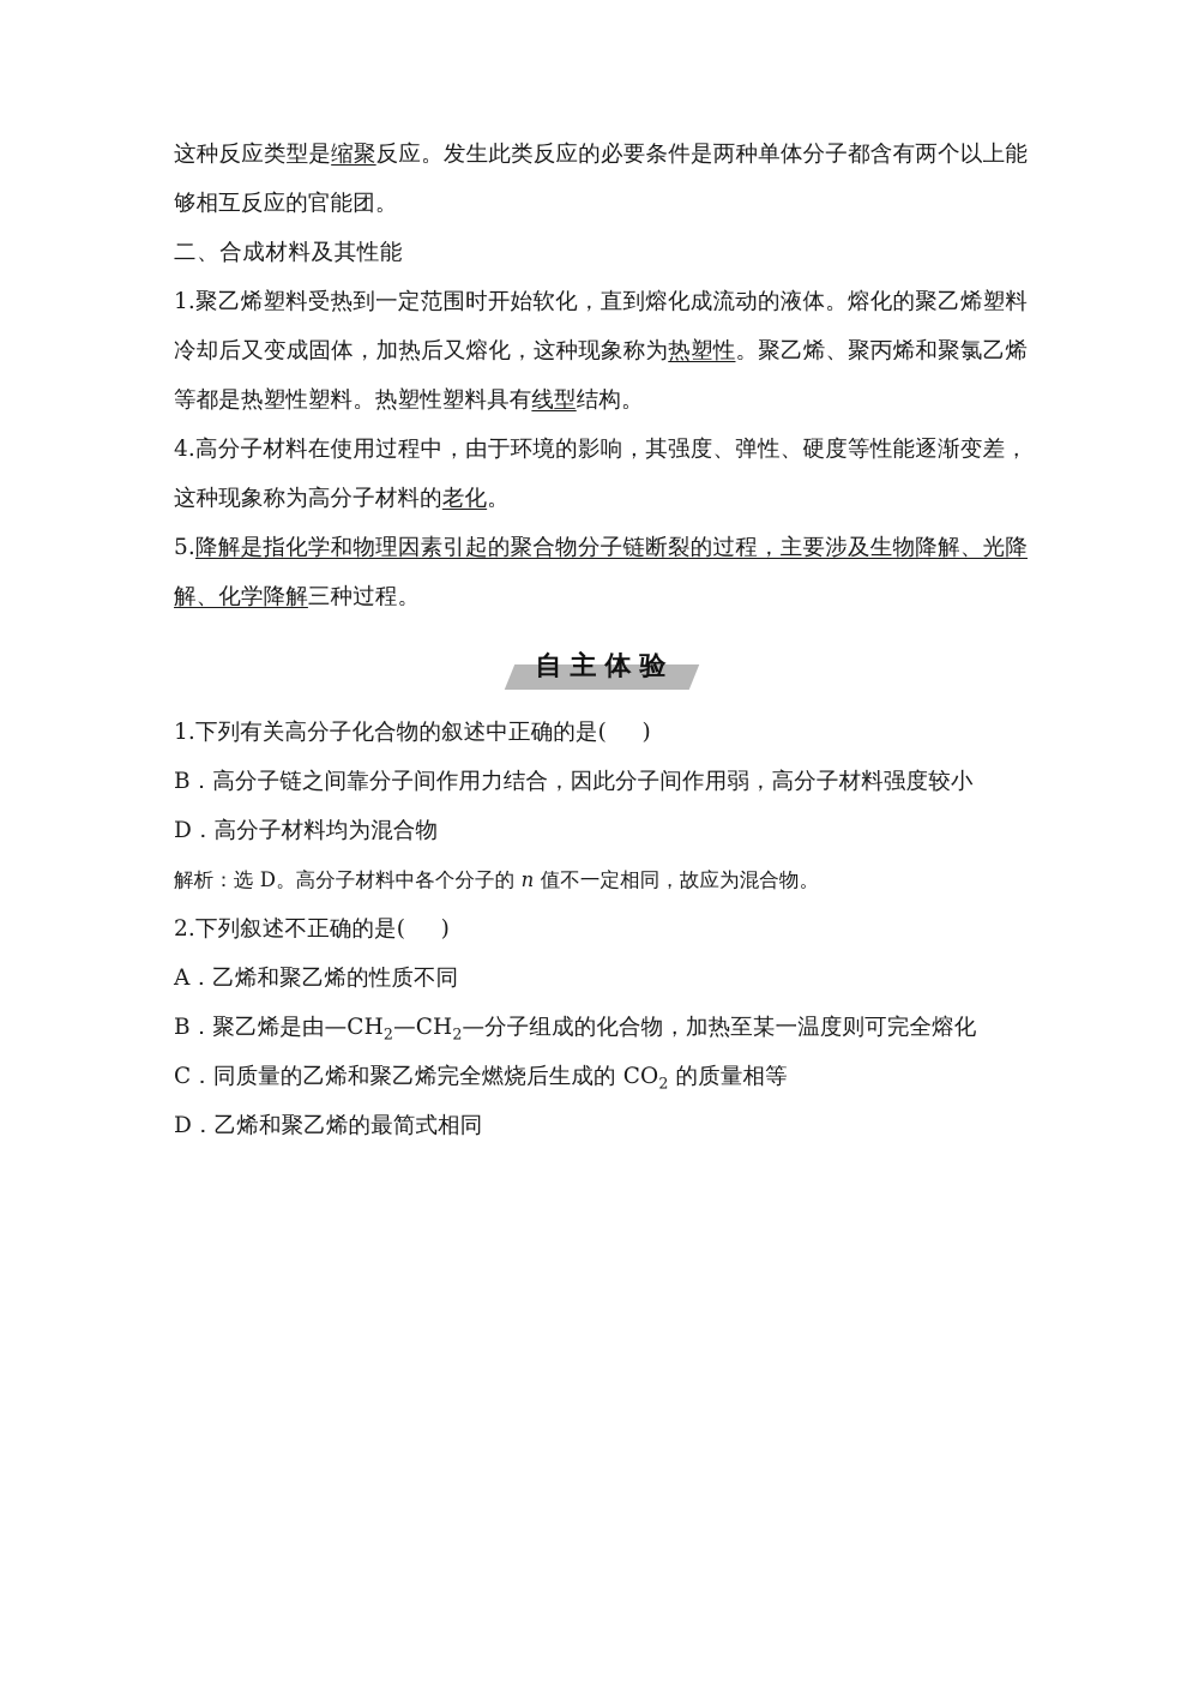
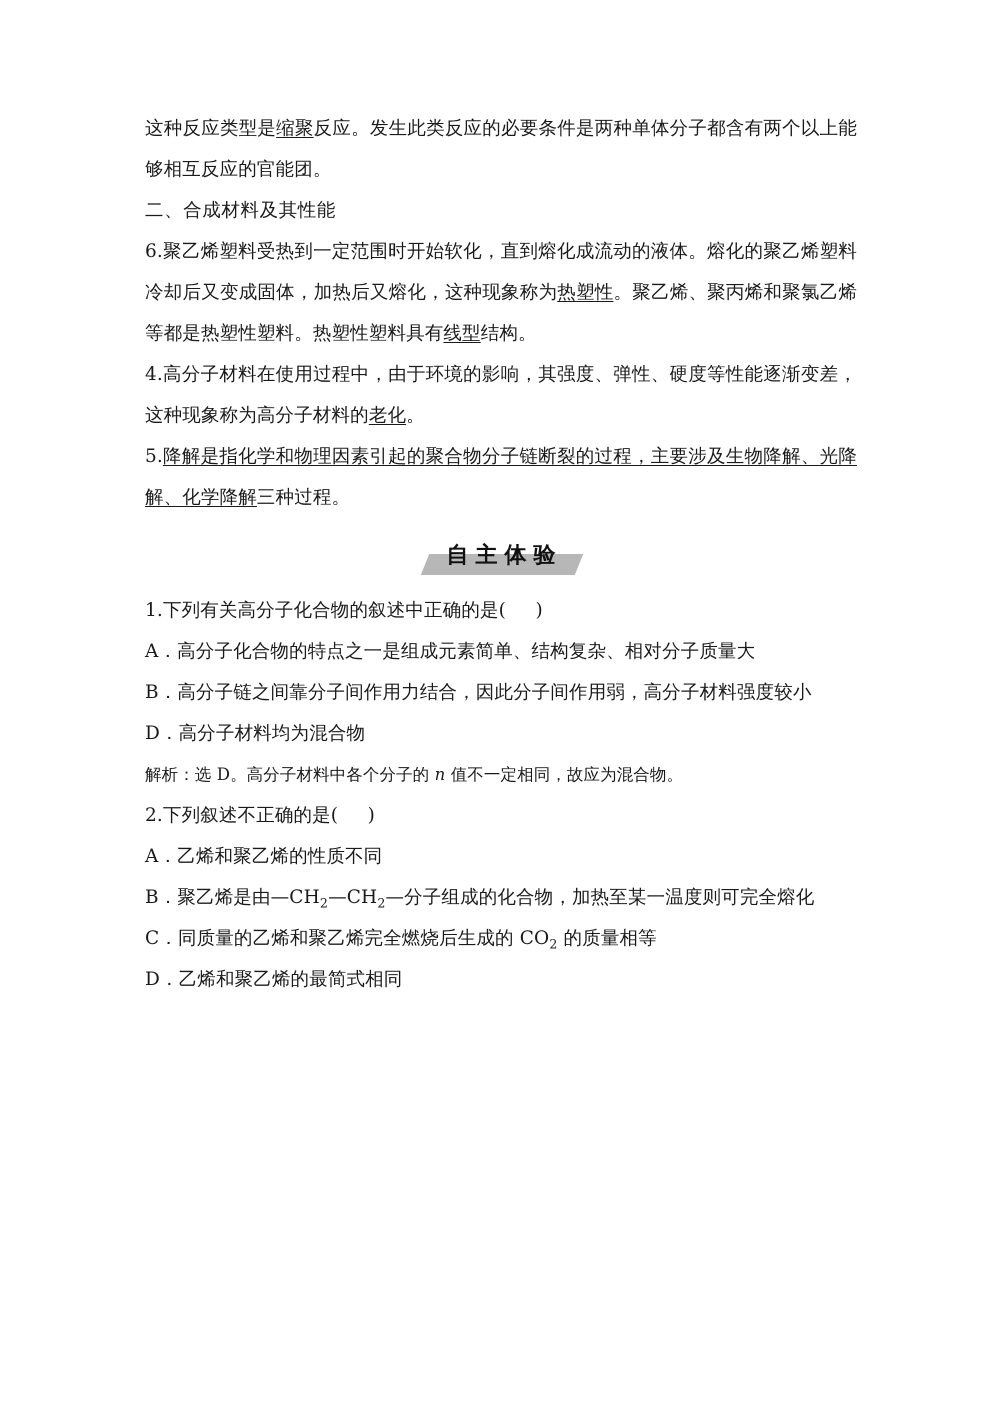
  这种反应类型是缩聚反应。发生此类反应的必要条件是两种单体分子都含有两个以上能够相互反应的官能团。
  二、合成材料及其性能
- 1.聚乙烯塑料受热到一定范围时开始软化，直到熔化成流动的液体。熔化的聚乙烯塑料冷却后又变成固体，加热后又熔化，这种现象称为热塑性。聚乙烯、聚丙烯和聚氯乙烯等都是热塑性塑料。热塑性塑料具有线型结构。
+ 6.聚乙烯塑料受热到一定范围时开始软化，直到熔化成流动的液体。熔化的聚乙烯塑料冷却后又变成固体，加热后又熔化，这种现象称为热塑性。聚乙烯、聚丙烯和聚氯乙烯等都是热塑性塑料。热塑性塑料具有线型结构。
  4.高分子材料在使用过程中，由于环境的影响，其强度、弹性、硬度等性能逐渐变差，这种现象称为高分子材料的老化。
  5.降解是指化学和物理因素引起的聚合物分子链断裂的过程，主要涉及生物降解、光降解、化学降解三种过程。
  自主体验
  1.下列有关高分子化合物的叙述中正确的是( )
+ A．高分子化合物的特点之一是组成元素简单、结构复杂、相对分子质量大
  B．高分子链之间靠分子间作用力结合，因此分子间作用弱，高分子材料强度较小
  D．高分子材料均为混合物
  解析：选 D。高分子材料中各个分子的 n 值不一定相同，故应为混合物。
  2.下列叙述不正确的是( )
  A．乙烯和聚乙烯的性质不同
  B．聚乙烯是由—CH2—CH2—分子组成的化合物，加热至某一温度则可完全熔化
  C．同质量的乙烯和聚乙烯完全燃烧后生成的 CO2 的质量相等
  D．乙烯和聚乙烯的最简式相同
